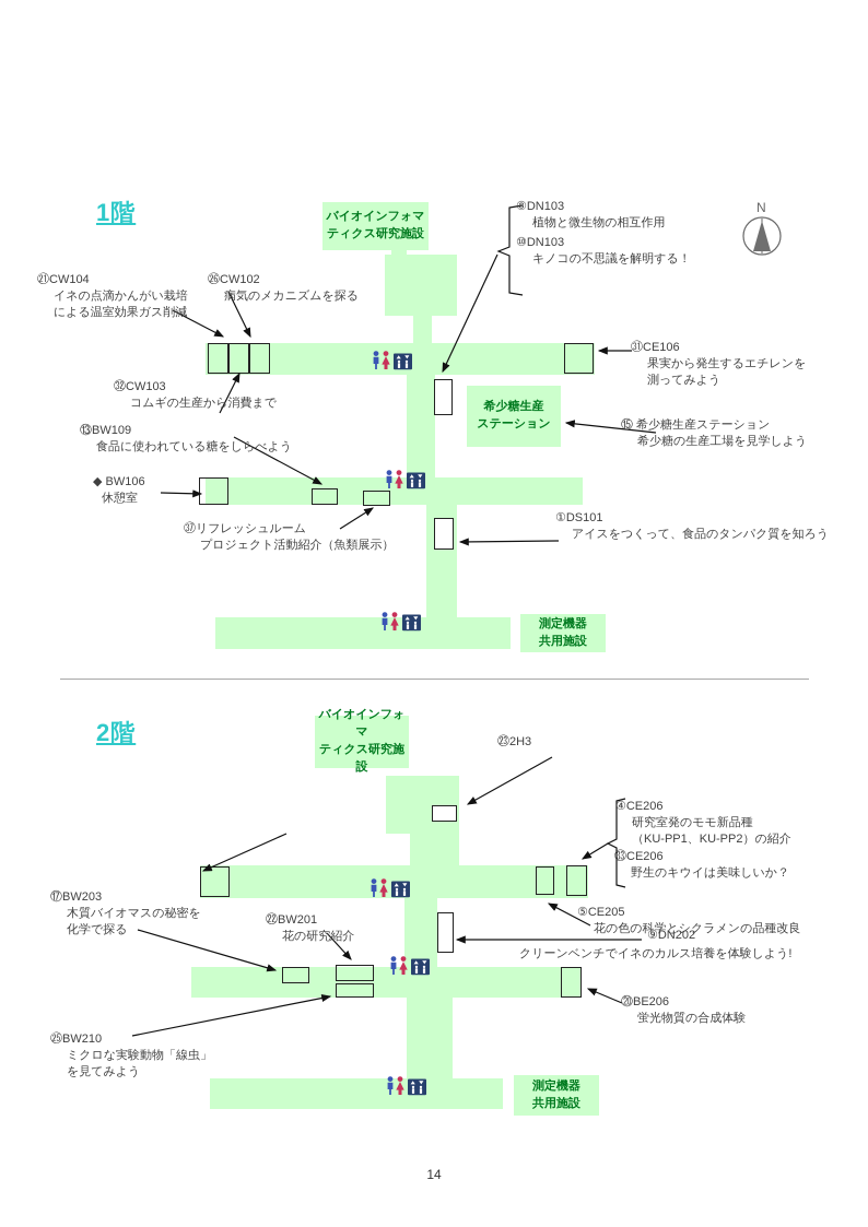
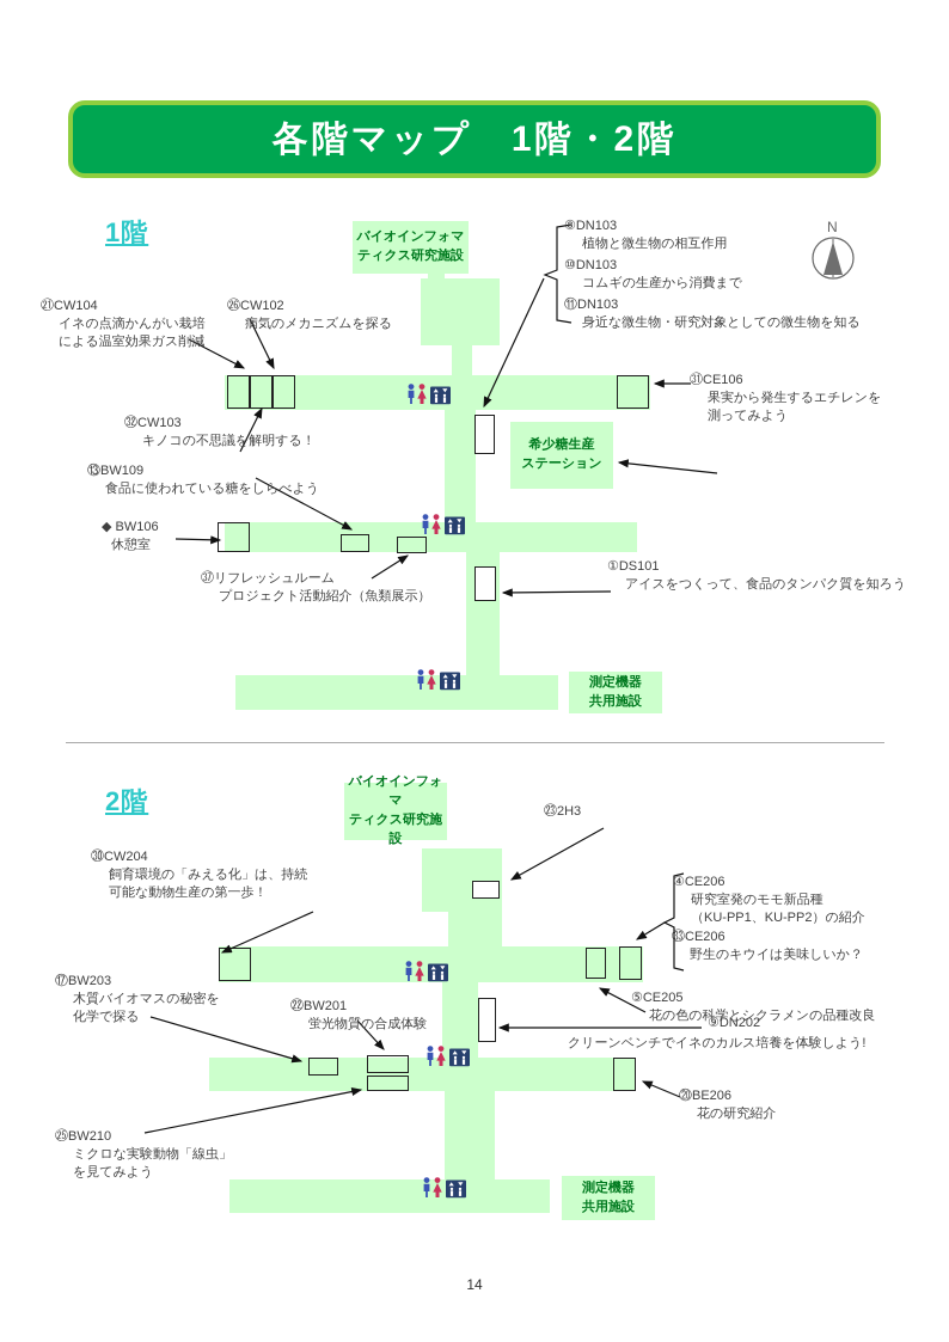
+ 各階マップ 1階・2階
  1階
  バイオインフォマ
  ティクス研究施設
  希少糖生産
  ステーション
  測定機器
  共用施設
  ㉑CW104
  イネの点滴かんがい栽培
  による温室効果ガス削減
  ㉖CW102
  病気のメカニズムを探る
  ㉜CW103
- コムギの生産から消費まで
+ キノコの不思議を解明する！
  ⑬BW109
  食品に使われている糖をしらべよう
  ◆ BW106
  休憩室
  ㊲リフレッシュルーム
  プロジェクト活動紹介（魚類展示）
  ⑧DN103
  植物と微生物の相互作用
  ⑩DN103
- キノコの不思議を解明する！
+ コムギの生産から消費まで
+ ⑪DN103
+ 身近な微生物・研究対象としての微生物を知る
  ㉛CE106
  果実から発生するエチレンを
  測ってみよう
- ⑮ 希少糖生産ステーション
- 希少糖の生産工場を見学しよう
  ①DS101
  アイスをつくって、食品のタンパク質を知ろう
  2階
  バイオインフォマ
  ティクス研究施設
  測定機器
  共用施設
+ ㉚CW204
+ 飼育環境の「みえる化」は、持続
+ 可能な動物生産の第一歩！
  ⑰BW203
  木質バイオマスの秘密を
  化学で探る
  ㉒BW201
- 花の研究紹介
+ 蛍光物質の合成体験
  ㉕BW210
  ミクロな実験動物「線虫」
  を見てみよう
  ㉓2H3
  ④CE206
  研究室発のモモ新品種
  （KU-PP1、KU-PP2）の紹介
  ㉝CE206
  野生のキウイは美味しいか？
  ⑤CE205
  花の色の科学とシクラメンの品種改良
  ⑨DN202
  クリーンベンチでイネのカルス培養を体験しよう!
  ⑳BE206
- 蛍光物質の合成体験
+ 花の研究紹介
  N
  14
